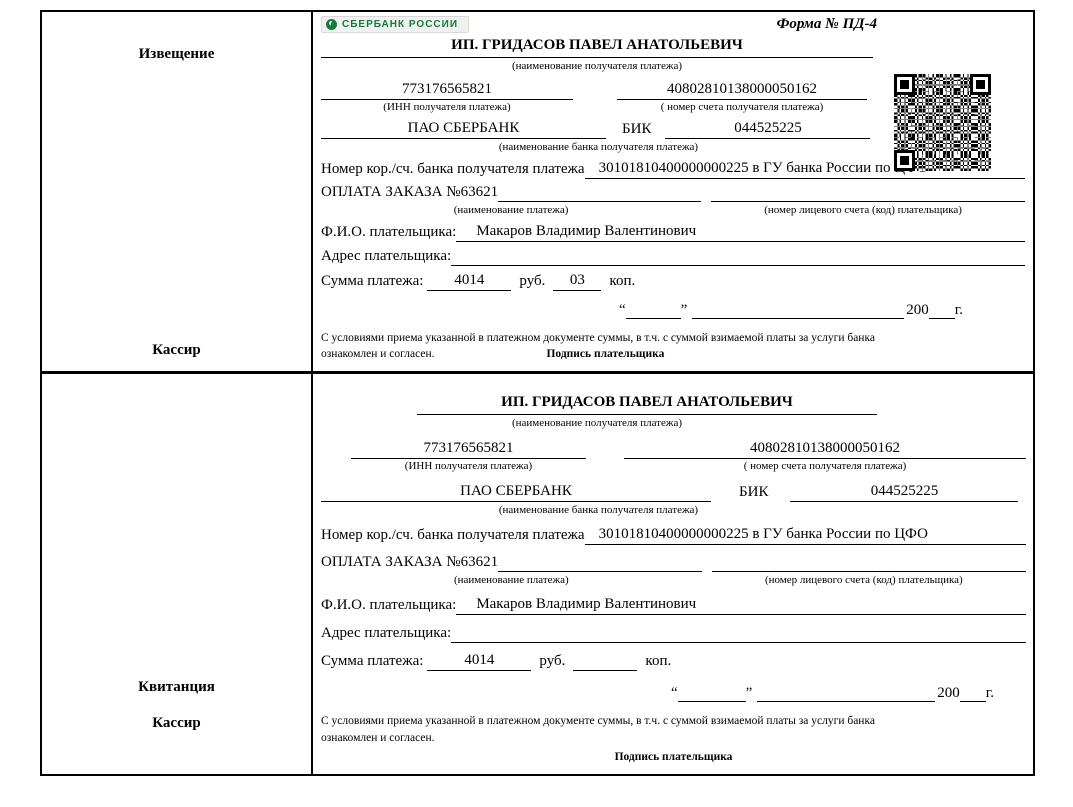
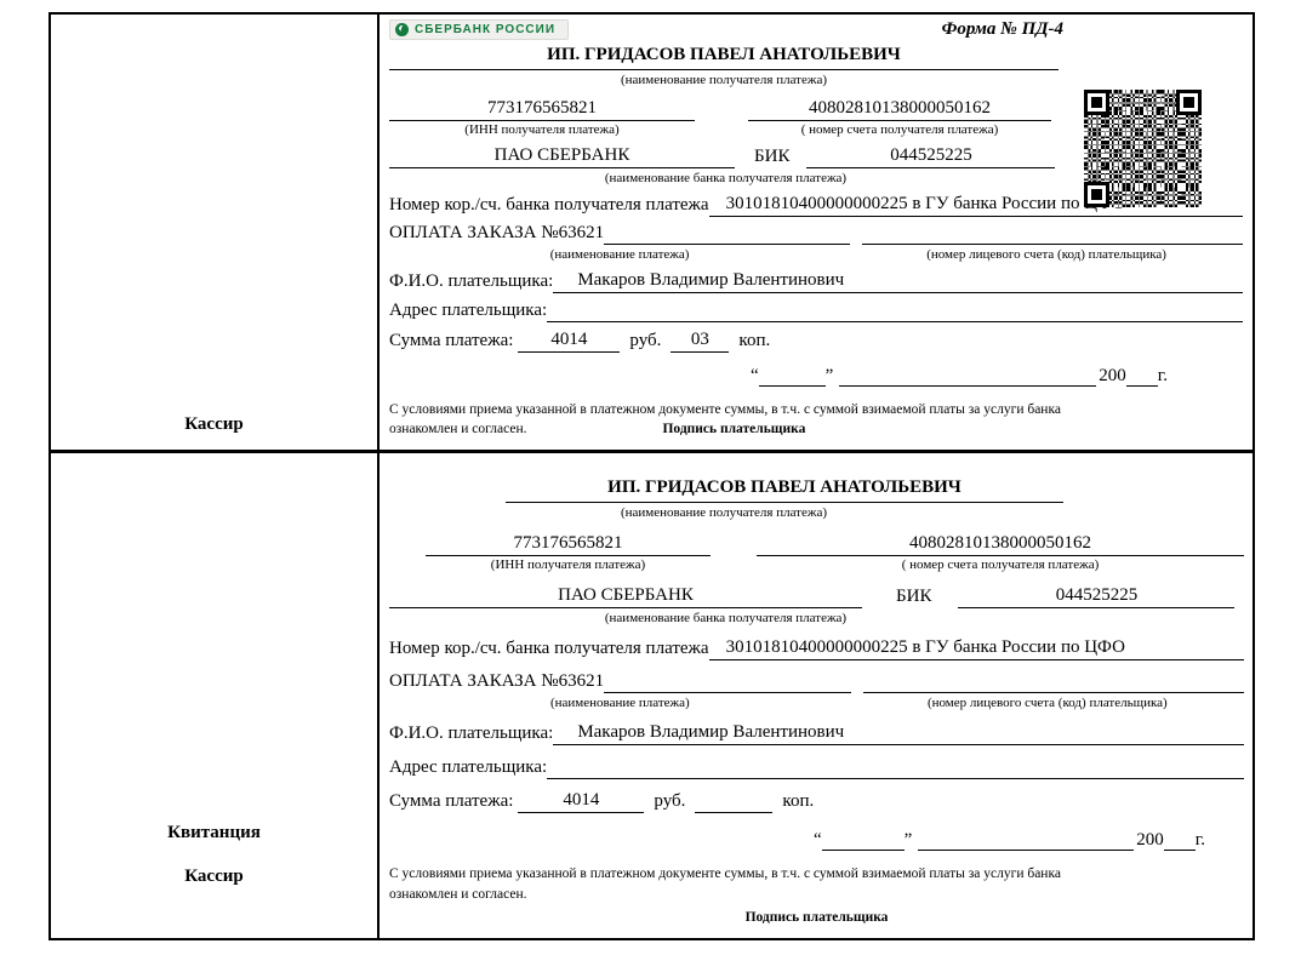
- Извещение
  Кассир
  СБЕРБАНК РОССИИ
  Форма № ПД-4
  ИП. ГРИДАСОВ ПАВЕЛ АНАТОЛЬЕВИЧ
  (наименование получателя платежа)
  773176565821
  40802810138000050162
  (ИНН получателя платежа)
  ( номер счета получателя платежа)
  ПАО СБЕРБАНК
  БИК
  044525225
  (наименование банка получателя платежа)
  Номер кор./сч. банка получателя платежа
  30101810400000000225 в ГУ банка России по
  ОПЛАТА ЗАКАЗА №63621
  (наименование платежа)
  (номер лицевого счета (код) плательщика)
  Ф.И.О. плательщика:
  Макаров Владимир Валентинович
  Адрес плательщика:
  Сумма платежа:
  4014
  руб.
  03
  коп.
  “
  ”
  200
  г.
  С условиями приема указанной в платежном документе суммы, в т.ч. с суммой взимаемой платы за услуги банка
  ознакомлен и согласен.
  Подпись плательщика
  Квитанция
  Кассир
  ИП. ГРИДАСОВ ПАВЕЛ АНАТОЛЬЕВИЧ
  (наименование получателя платежа)
  773176565821
  40802810138000050162
  (ИНН получателя платежа)
  ( номер счета получателя платежа)
  ПАО СБЕРБАНК
  БИК
  044525225
  (наименование банка получателя платежа)
  Номер кор./сч. банка получателя платежа
  30101810400000000225 в ГУ банка России по ЦФО
  ОПЛАТА ЗАКАЗА №63621
  (наименование платежа)
  (номер лицевого счета (код) плательщика)
  Ф.И.О. плательщика:
  Макаров Владимир Валентинович
  Адрес плательщика:
  Сумма платежа:
  4014
  руб.
  коп.
  “
  ”
  200
  г.
  С условиями приема указанной в платежном документе суммы, в т.ч. с суммой взимаемой платы за услуги банка
  ознакомлен и согласен.
  Подпись плательщика
